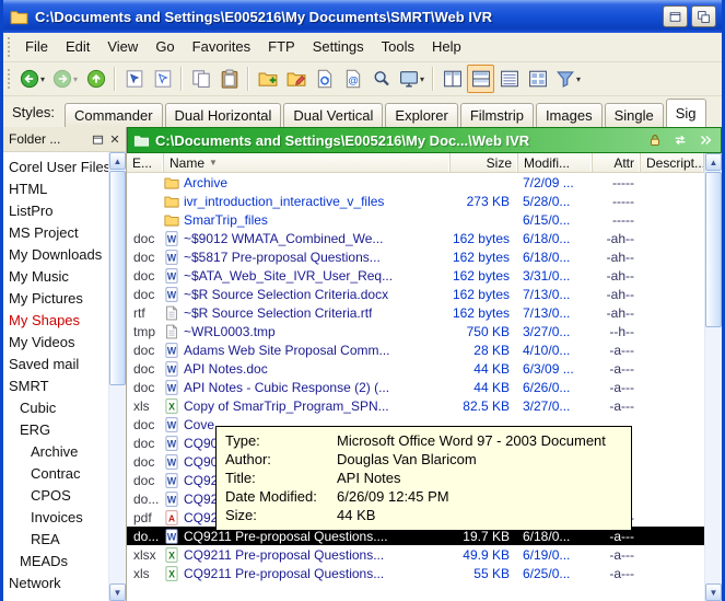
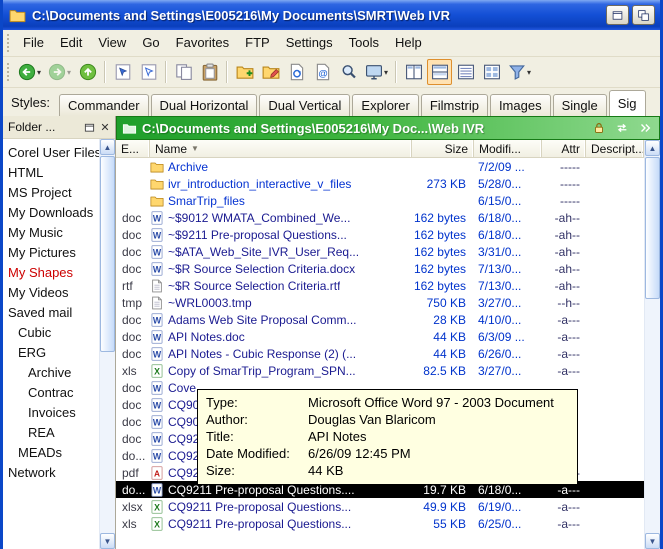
  C:\Documents and Settings\E005216\My Documents\SMRT\Web IVR
  File Edit View Go Favorites FTP Settings Tools Help
  ▾
  ▾
  @
  ▾
  ▾
  Styles:
  Commander
  Dual Horizontal
  Dual Vertical
  Explorer
  Filmstrip
  Images
  Single
  Sig
  Folder ...
  ✕
  Corel User Files
  HTML
- ListPro
  MS Project
  My Downloads
  My Music
  My Pictures
  My Shapes
  My Videos
  Saved mail
- SMRT
  Cubic
  ERG
  Archive
  Contrac
- CPOS
  Invoices
  REA
  MEADs
  Network
  ▲
  ▼
  C:\Documents and Settings\E005216\My Doc...\Web IVR
  E...
  Name
  ▼
  Size
  Modifi...
  Attr
  Descript..
  Archive
  7/2/09 ...
  -----
  ivr_introduction_interactive_v_files
  273 KB
  5/28/0...
  -----
  SmarTrip_files
  6/15/0...
  -----
  doc
  W
  ~$9012 WMATA_Combined_We...
  162 bytes
  6/18/0...
  -ah--
  doc
  W
- ~$5817 Pre-proposal Questions...
+ ~$9211 Pre-proposal Questions...
  162 bytes
  6/18/0...
  -ah--
  doc
  W
  ~$ATA_Web_Site_IVR_User_Req...
  162 bytes
  3/31/0...
  -ah--
  doc
  W
  ~$R Source Selection Criteria.docx
  162 bytes
  7/13/0...
  -ah--
  rtf
  ~$R Source Selection Criteria.rtf
  162 bytes
  7/13/0...
  -ah--
  tmp
  ~WRL0003.tmp
  750 KB
  3/27/0...
  --h--
  doc
  W
  Adams Web Site Proposal Comm...
  28 KB
  4/10/0...
  -a---
  doc
  W
  API Notes.doc
  44 KB
  6/3/09 ...
  -a---
  doc
  W
  API Notes - Cubic Response (2) (...
  44 KB
  6/26/0...
  -a---
  xls
  X
  Copy of SmarTrip_Program_SPN...
  82.5 KB
  3/27/0...
  -a---
  doc
  W
  Cove...
  doc
  W
  doc
  W
  doc
  W
  do...
  W
  pdf
  A
  do...
  W
  CQ9211 Pre-proposal Questions....
  19.7 KB
  6/18/0...
  -a---
  xlsx
  X
  CQ9211 Pre-proposal Questions...
  49.9 KB
  6/19/0...
  -a---
  xls
  X
  CQ9211 Pre-proposal Questions...
  55 KB
  6/25/0...
  -a---
  ▲
  ▼
  Type:
  Microsoft Office Word 97 - 2003 Document
  Author:
  Douglas Van Blaricom
  Title:
  API Notes
  Date Modified:
  6/26/09 12:45 PM
  Size:
  44 KB
